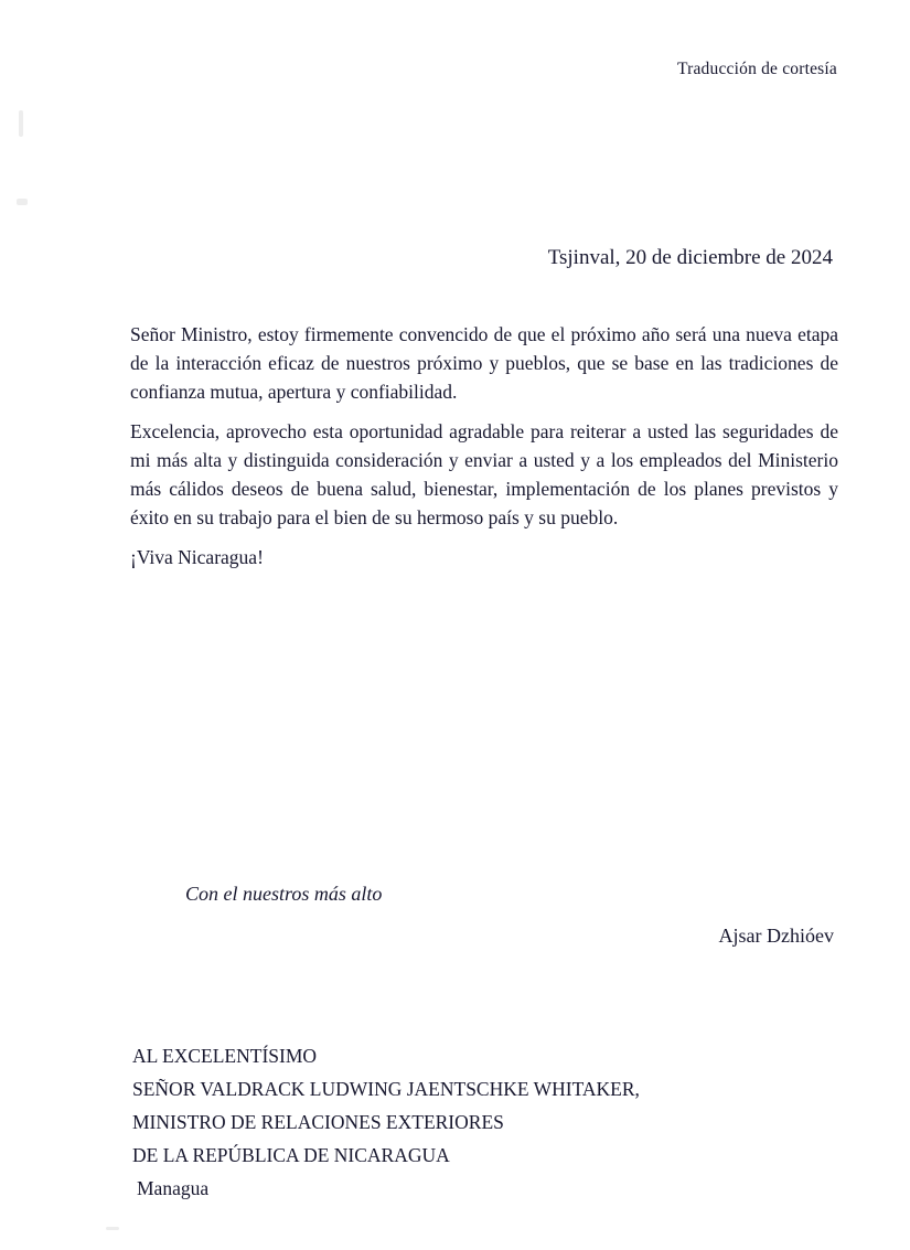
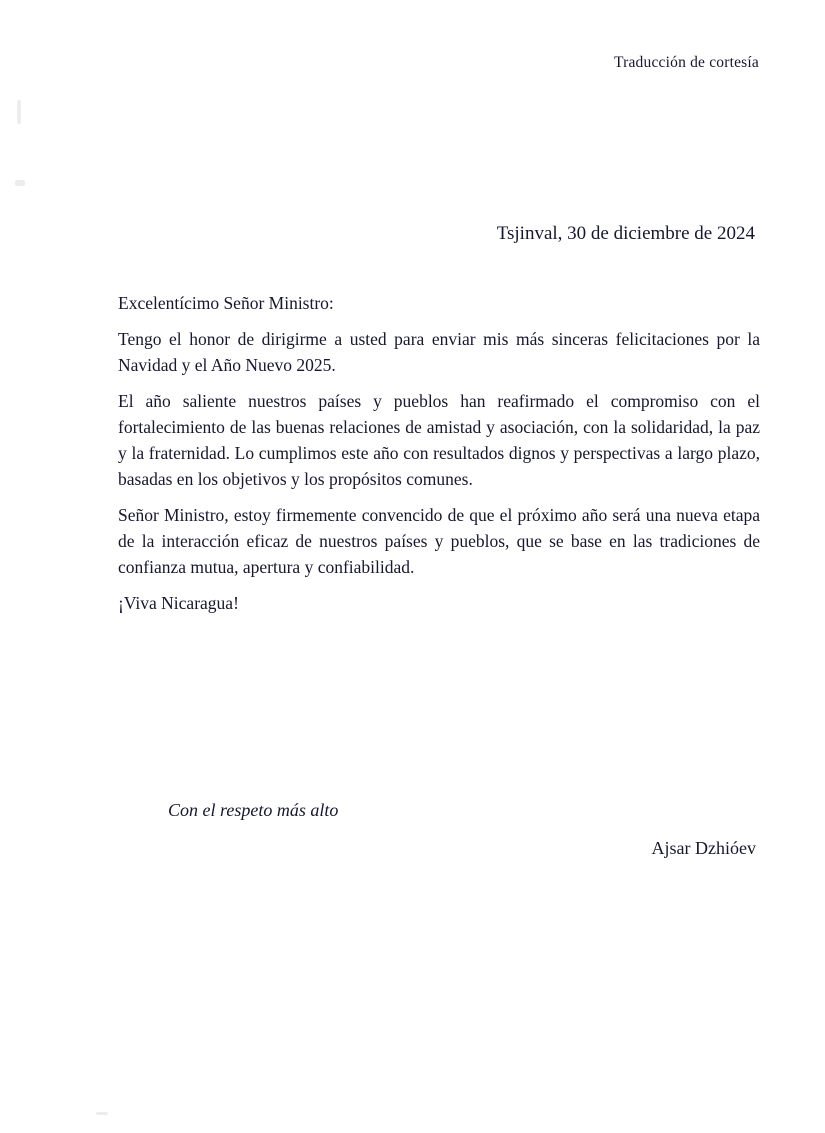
  Traducción de cortesía
- Tsjinval, 20 de diciembre de 2024
+ Tsjinval, 30 de diciembre de 2024
+ Excelentícimo Señor Ministro:
+ Tengo el honor de dirigirme a usted para enviar mis más sinceras felicitaciones por la Navidad y el Año Nuevo 2025.
+ El año saliente nuestros países y pueblos han reafirmado el compromiso con el fortalecimiento de las buenas relaciones de amistad y asociación, con la solidaridad, la paz y la fraternidad. Lo cumplimos este año con resultados dignos y perspectivas a largo plazo, basadas en los objetivos y los propósitos comunes.
- Señor Ministro, estoy firmemente convencido de que el próximo año será una nueva etapa de la interacción eficaz de nuestros próximo y pueblos, que se base en las tradiciones de confianza mutua, apertura y confiabilidad.
+ Señor Ministro, estoy firmemente convencido de que el próximo año será una nueva etapa de la interacción eficaz de nuestros países y pueblos, que se base en las tradiciones de confianza mutua, apertura y confiabilidad.
- Excelencia, aprovecho esta oportunidad agradable para reiterar a usted las seguridades de mi más alta y distinguida consideración y enviar a usted y a los empleados del Ministerio más cálidos deseos de buena salud, bienestar, implementación de los planes previstos y éxito en su trabajo para el bien de su hermoso país y su pueblo.
  ¡Viva Nicaragua!
- Con el nuestros más alto
+ Con el respeto más alto
  Ajsar Dzhióev
- AL EXCELENTÍSIMO
- SEÑOR VALDRACK LUDWING JAENTSCHKE WHITAKER,
- MINISTRO DE RELACIONES EXTERIORES
- DE LA REPÚBLICA DE NICARAGUA
- Managua
